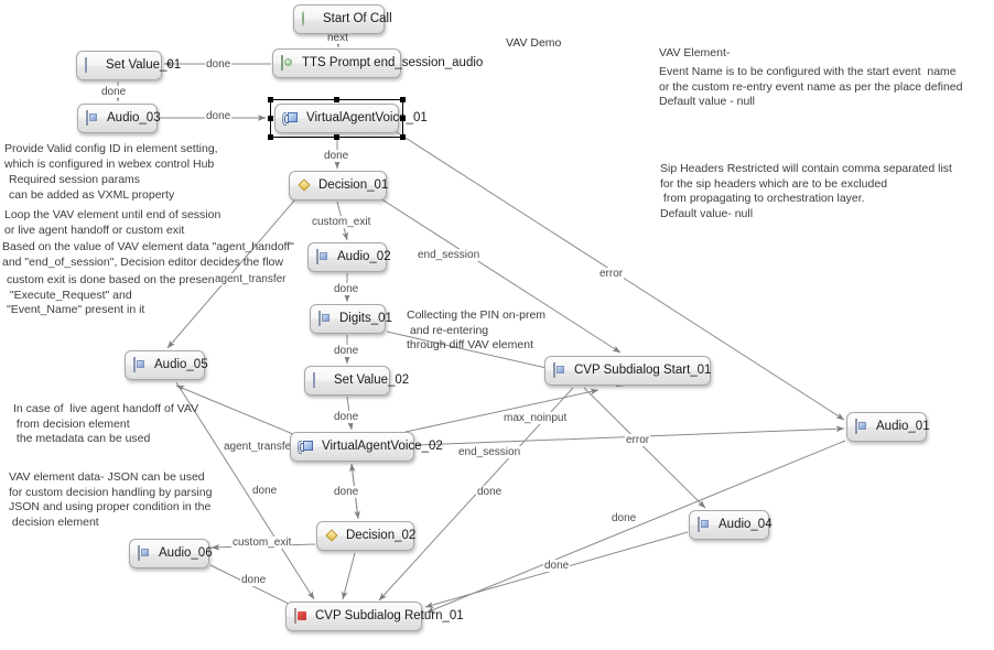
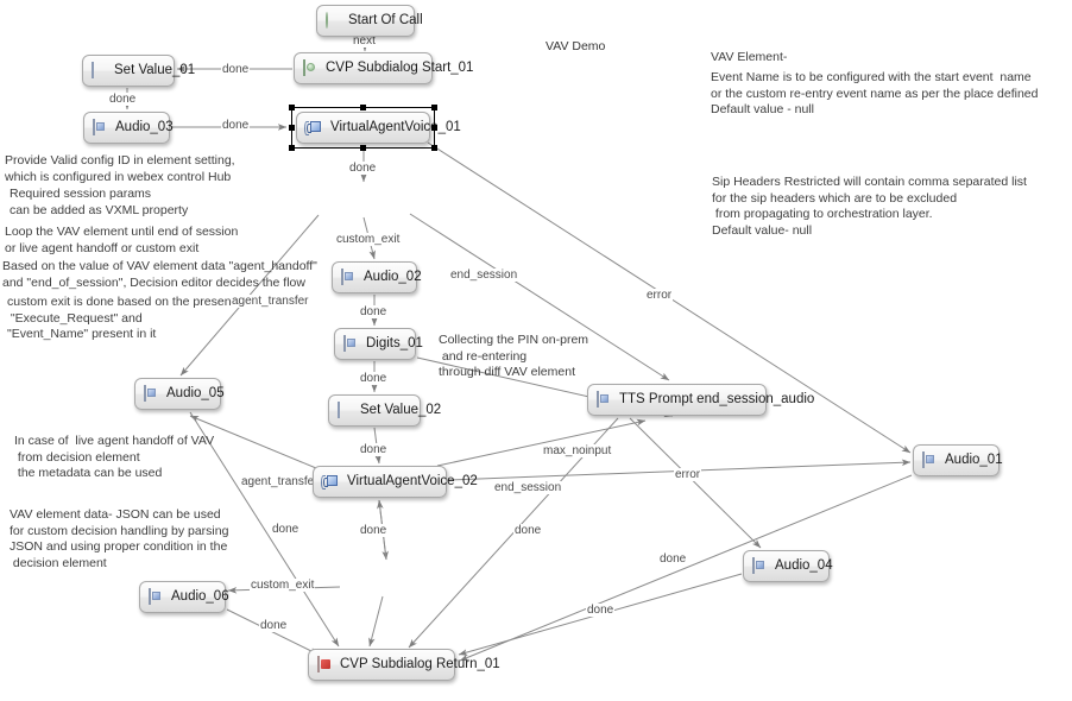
  VAV Demo
  Start Of Call
- TTS Prompt end_session_audio
+ CVP Subdialog Start_01
  Set Value_01
  Audio_03
  VirtualAgentVoic_01
- Decision_01
  Audio_02
  Digits_01
  Set Value_02
  VirtualAgentVoice_02
- Decision_02
  Audio_05
  Audio_06
  CVP Subdialog Return_01
- CVP Subdialog Start_01
+ TTS Prompt end_session_audio
  Audio_01
  Audio_04
  next
  done
  done
  done
  done
  custom_exit
  end_session
  agent_transfer
  error
  done
  done
  done
  error
  end_session
  done
  agent_transfe
  custom_exit
  done
  done
  max_noinput
  done
  done
  done
  Provide Valid config ID in element setting,
  which is configured in webex control Hub
  Required session params
  can be added as VXML property
  Loop the VAV element until end of session
  or live agent handoff or custom exit
  Based on the value of VAV element data "agent_handoff"
  and "end_of_session", Decision editor decides the flow
  custom exit is done based on the presen
  "Execute_Request" and
  "Event_Name" present in it
  In case of live agent handoff of VAV
  from decision element
  the metadata can be used
  VAV element data- JSON can be used
  for custom decision handling by parsing
  JSON and using proper condition in the
  decision element
  Collecting the PIN on-prem
  and re-entering
  through diff VAV element
  VAV Element-
  Event Name is to be configured with the start event name
  or the custom re-entry event name as per the place defined
  Default value - null
  Sip Headers Restricted will contain comma separated list
  for the sip headers which are to be excluded
  from propagating to orchestration layer.
  Default value- null
